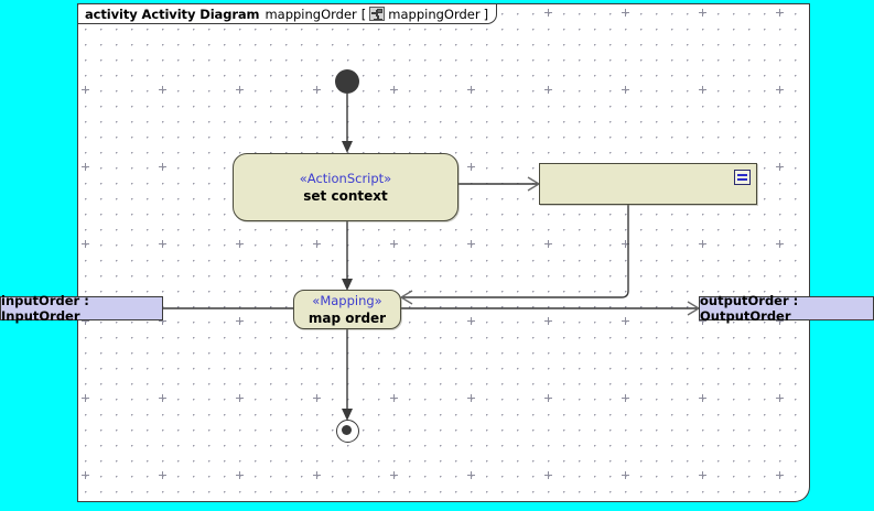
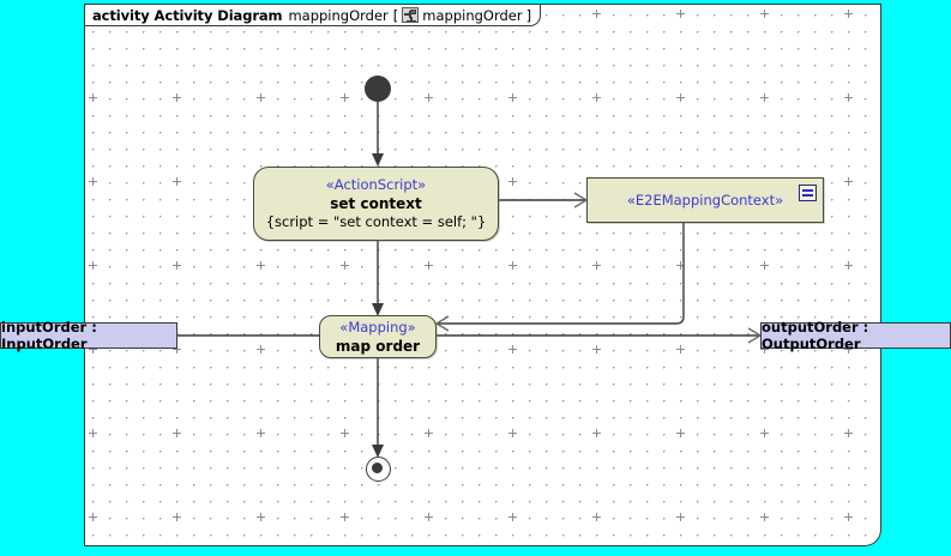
  activity Activity Diagram
  mappingOrder
  [
  mappingOrder
  ]
  «ActionScript»
  set context
+ {script = "set context = self; "}
+ «E2EMappingContext»
  «Mapping»
  map order
  inputOrder : InputOrder
  outputOrder : OutputOrder
